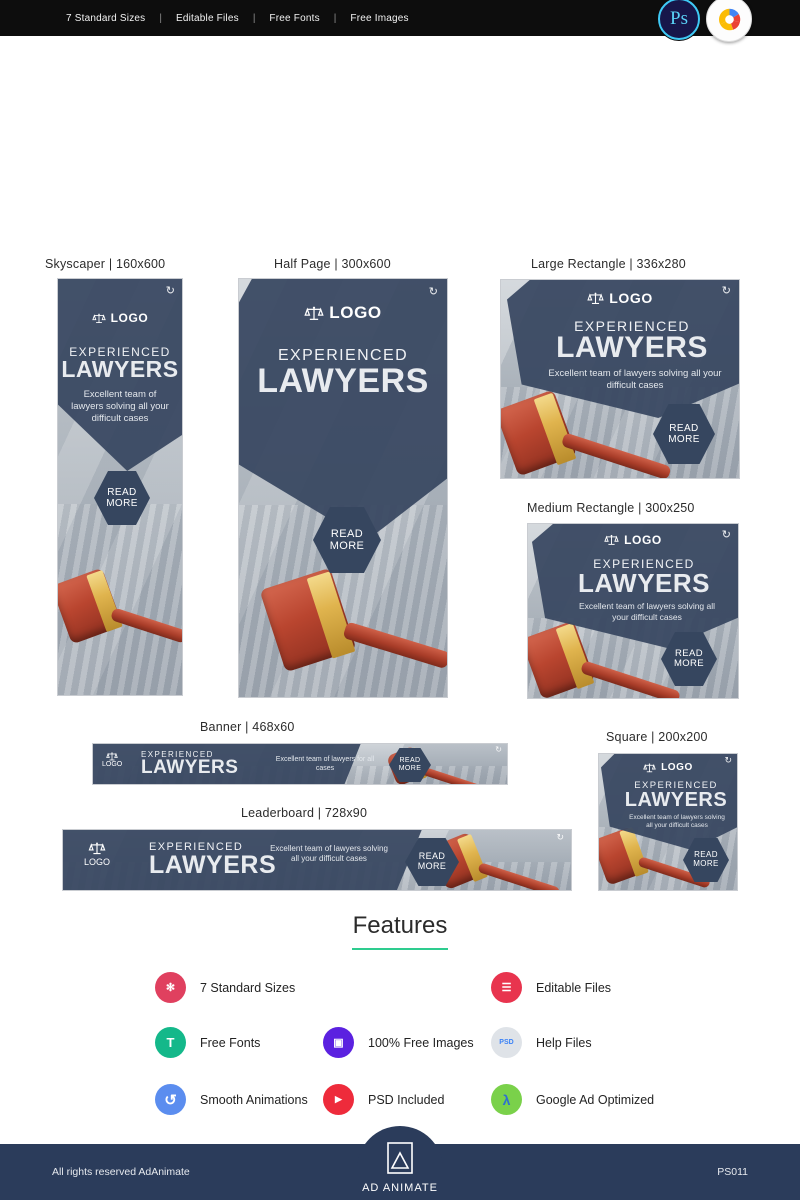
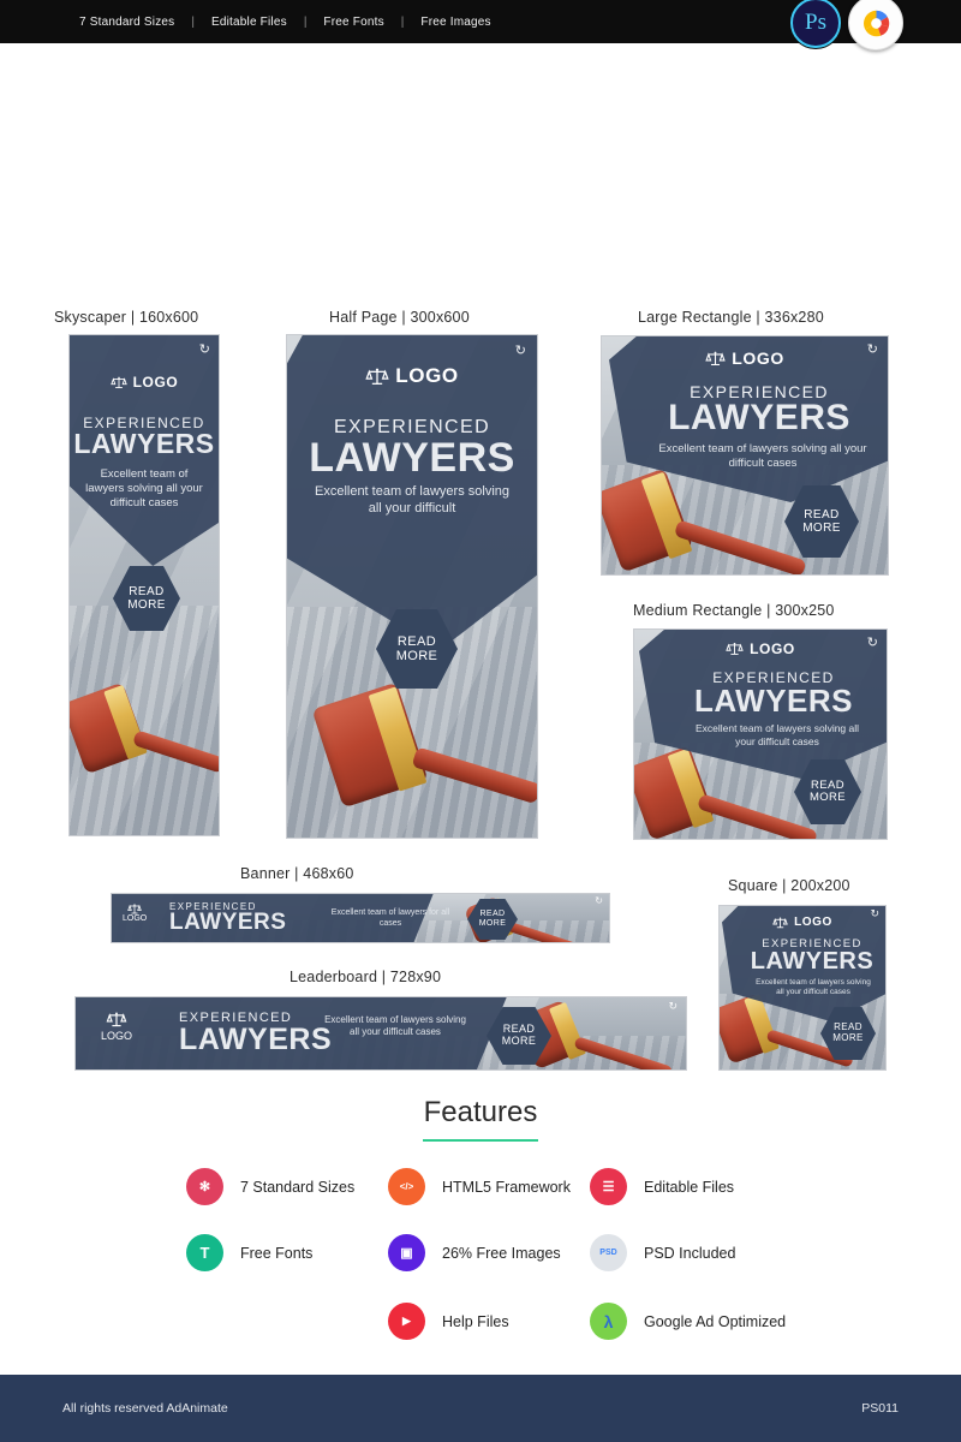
  7 Standard Sizes
  |
  Editable Files
  |
  Free Fonts
  |
  Free Images
  Ps
  Skyscaper | 160x600
  Half Page | 300x600
  Large Rectangle | 336x280
  Medium Rectangle | 300x250
  Banner | 468x60
  Leaderboard | 728x90
  Square | 200x200
  ↻
  LOGO
  EXPERIENCED
  LAWYERS
  Excellent team of lawyers solving all your difficult cases
  READ
  MORE
  ↻
  LOGO
  EXPERIENCED
  LAWYERS
+ Excellent team of lawyers solving all your difficult
  READ
  MORE
  ↻
  LOGO
  EXPERIENCED
  LAWYERS
  Excellent team of lawyers solving all your difficult cases
  READ
  MORE
  ↻
  LOGO
  EXPERIENCED
  LAWYERS
  Excellent team of lawyers solving all your difficult cases
  READ
  MORE
  ↻
  EXPERIENCED
  LAWYERS
  ↻
  LOGO
  EXPERIENCED
  LAWYERS
  Excellent team of lawyers solving all your difficult cases
  READ
  MORE
  ↻
  LOGO
  EXPERIENCED
  LAWYERS
  READ
  MORE
  Features
  ✻
  7 Standard Sizes
+ </>
+ HTML5 Framework
  ☰
  Editable Files
  T
  Free Fonts
  ▣
- 100% Free Images
+ 26% Free Images
- Help Files
+ PSD Included
- ↺
- Smooth Animations
  ▶
- PSD Included
+ Help Files
  λ
  Google Ad Optimized
  All rights reserved AdAnimate
  PS011
- AD ANIMATE
